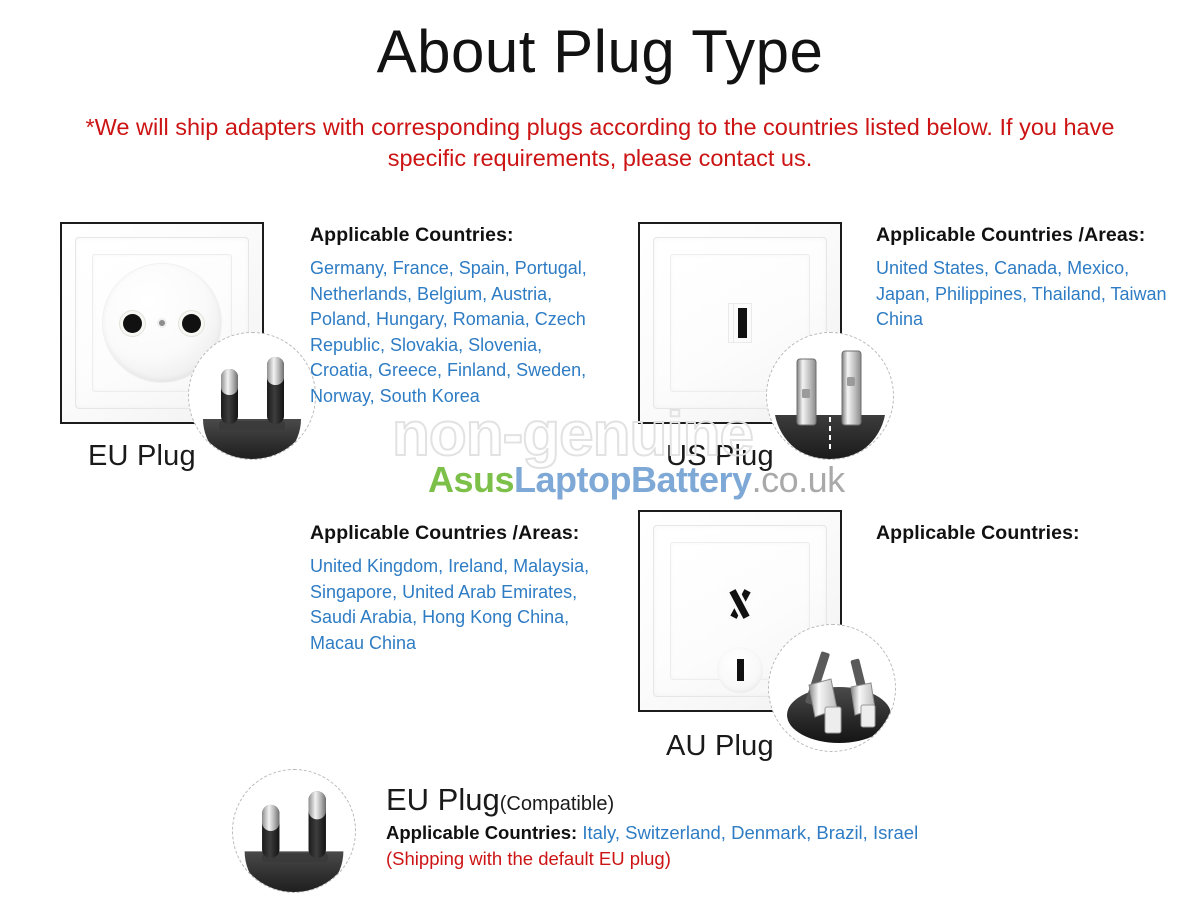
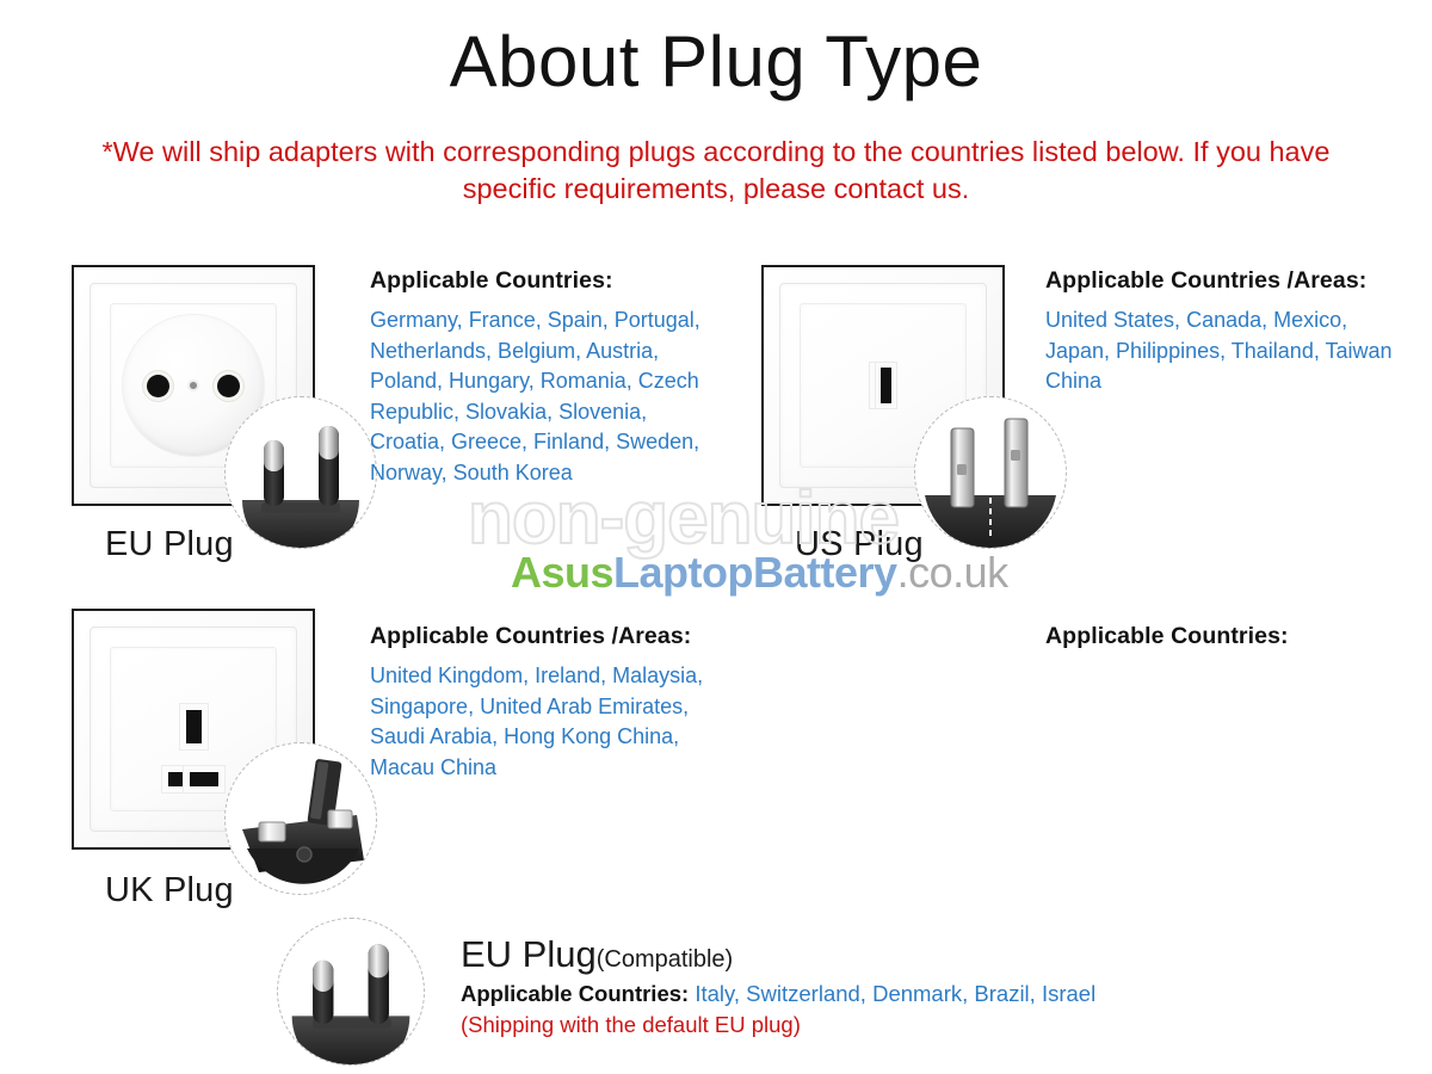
  About Plug Type
  *We will ship adapters with corresponding plugs according to the countries listed below. If you have specific requirements, please contact us.
  EU Plug
  Applicable Countries:
  Germany, France, Spain, Portugal, Netherlands, Belgium, Austria, Poland, Hungary, Romania, Czech Republic, Slovakia, Slovenia, Croatia, Greece, Finland, Sweden, Norway, South Korea
  US Plug
  Applicable Countries /Areas:
  United States, Canada, Mexico, Japan, Philippines, Thailand, Taiwan China
+ UK Plug
  Applicable Countries /Areas:
  United Kingdom, Ireland, Malaysia, Singapore, United Arab Emirates, Saudi Arabia, Hong Kong China, Macau China
- AU Plug
  Applicable Countries:
  EU Plug(Compatible)
  Applicable Countries: Italy, Switzerland, Denmark, Brazil, Israel
  (Shipping with the default EU plug)
  non-genuine
  AsusLaptopBattery.co.uk
